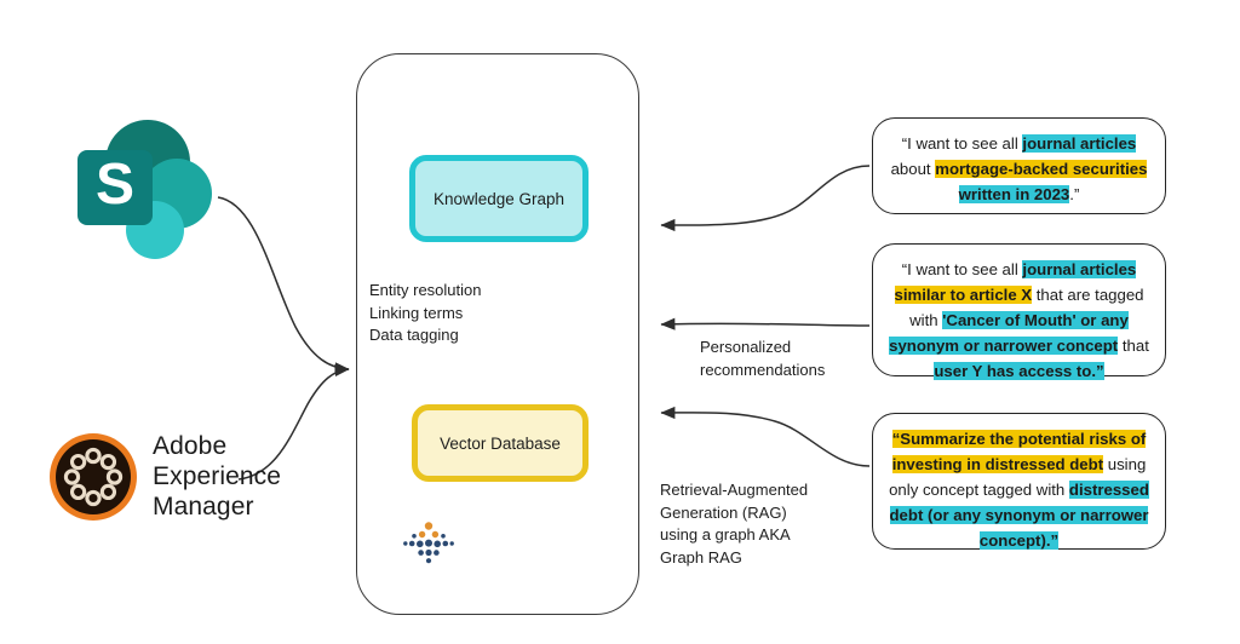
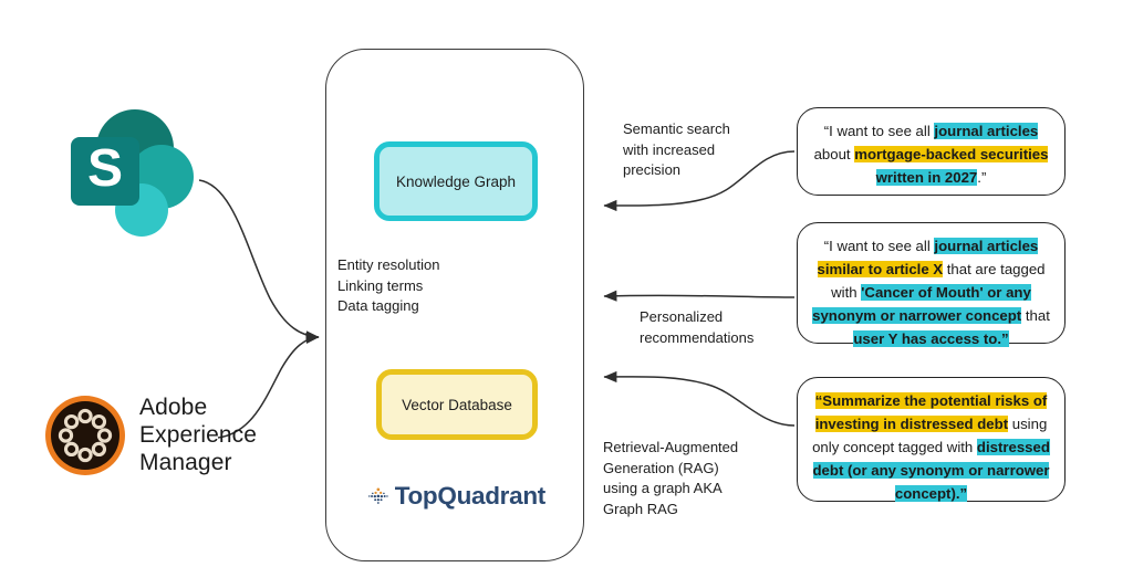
  Knowledge Graph
  Vector Database
  Entity resolution
  Linking terms
  Data tagging
+ TopQuadrant
  S
  Adobe
  Experience
  Manager
+ Semantic search
+ with increased
+ precision
  Personalized
  recommendations
  Retrieval-Augmented
  Generation (RAG)
  using a graph AKA
  Graph RAG
- “I want to see all journal articles about mortgage-backed securities written in 2023.”
+ “I want to see all journal articles about mortgage-backed securities written in 2027.”
  “I want to see all journal articles similar to article X that are tagged with 'Cancer of Mouth' or any synonym or narrower concept that user Y has access to.”
  “Summarize the potential risks of investing in distressed debt using only concept tagged with distressed debt (or any synonym or narrower concept).”
